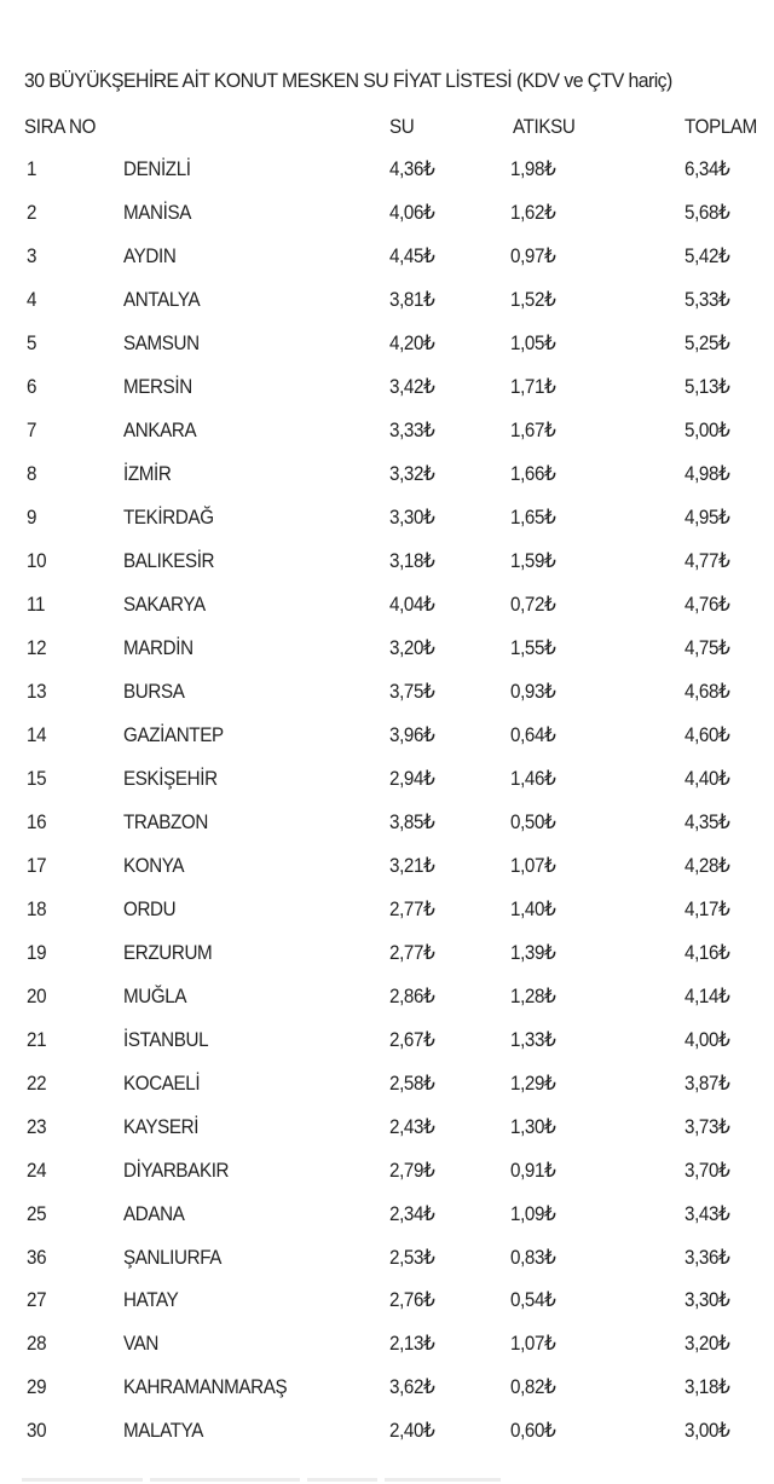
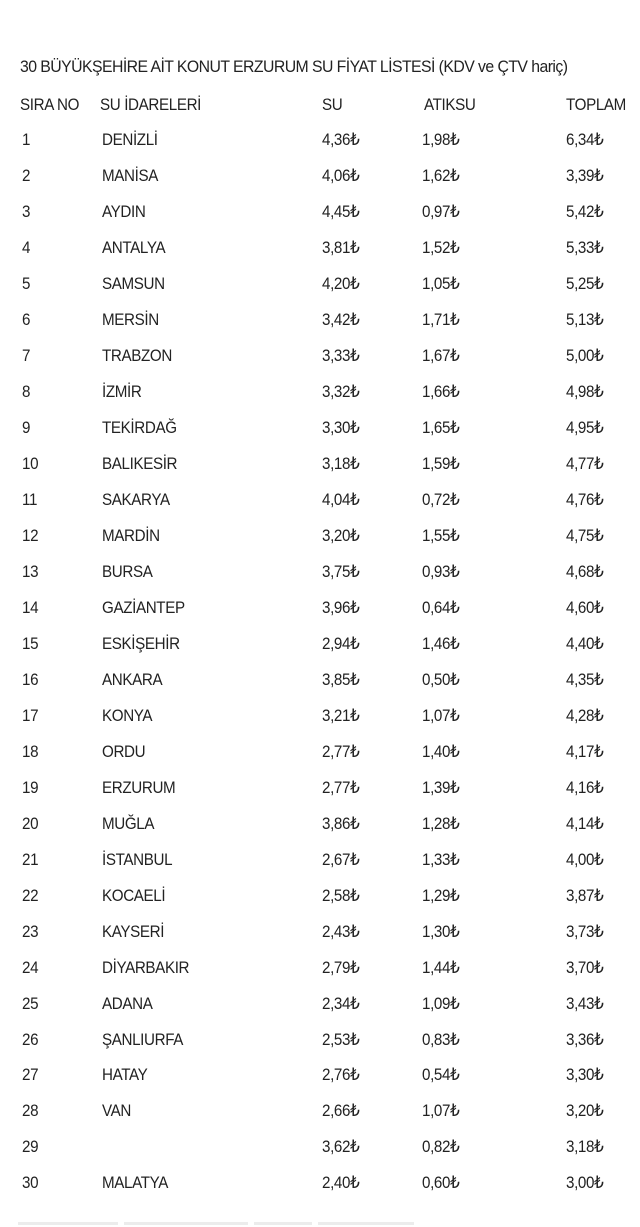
- 30 BÜYÜKŞEHİRE AİT KONUT MESKEN SU FİYAT LİSTESİ (KDV ve ÇTV hariç)
+ 30 BÜYÜKŞEHİRE AİT KONUT ERZURUM SU FİYAT LİSTESİ (KDV ve ÇTV hariç)
  SIRA NO
+ SU İDARELERİ
  SU
  ATIKSU
  TOPLAM
  1
  DENİZLİ
  4,36₺
  1,98₺
  6,34₺
  2
  MANİSA
  4,06₺
  1,62₺
- 5,68₺
+ 3,39₺
  3
  AYDIN
  4,45₺
  0,97₺
  5,42₺
  4
  ANTALYA
  3,81₺
  1,52₺
  5,33₺
  5
  SAMSUN
  4,20₺
  1,05₺
  5,25₺
  6
  MERSİN
  3,42₺
  1,71₺
  5,13₺
  7
- ANKARA
+ TRABZON
  3,33₺
  1,67₺
  5,00₺
  8
  İZMİR
  3,32₺
  1,66₺
  4,98₺
  9
  TEKİRDAĞ
  3,30₺
  1,65₺
  4,95₺
  10
  BALIKESİR
  3,18₺
  1,59₺
  4,77₺
  11
  SAKARYA
  4,04₺
  0,72₺
  4,76₺
  12
  MARDİN
  3,20₺
  1,55₺
  4,75₺
  13
  BURSA
  3,75₺
  0,93₺
  4,68₺
  14
  GAZİANTEP
  3,96₺
  0,64₺
  4,60₺
  15
  ESKİŞEHİR
  2,94₺
  1,46₺
  4,40₺
  16
- TRABZON
+ ANKARA
  3,85₺
  0,50₺
  4,35₺
  17
  KONYA
  3,21₺
  1,07₺
  4,28₺
  18
  ORDU
  2,77₺
  1,40₺
  4,17₺
  19
  ERZURUM
  2,77₺
  1,39₺
  4,16₺
  20
  MUĞLA
- 2,86₺
+ 3,86₺
  1,28₺
  4,14₺
  21
  İSTANBUL
  2,67₺
  1,33₺
  4,00₺
  22
  KOCAELİ
  2,58₺
  1,29₺
  3,87₺
  23
  KAYSERİ
  2,43₺
  1,30₺
  3,73₺
  24
  DİYARBAKIR
  2,79₺
- 0,91₺
+ 1,44₺
  3,70₺
  25
  ADANA
  2,34₺
  1,09₺
  3,43₺
- 36
+ 26
  ŞANLIURFA
  2,53₺
  0,83₺
  3,36₺
  27
  HATAY
  2,76₺
  0,54₺
  3,30₺
  28
  VAN
- 2,13₺
+ 2,66₺
  1,07₺
  3,20₺
  29
- KAHRAMANMARAŞ
  3,62₺
  0,82₺
  3,18₺
  30
  MALATYA
  2,40₺
  0,60₺
  3,00₺
